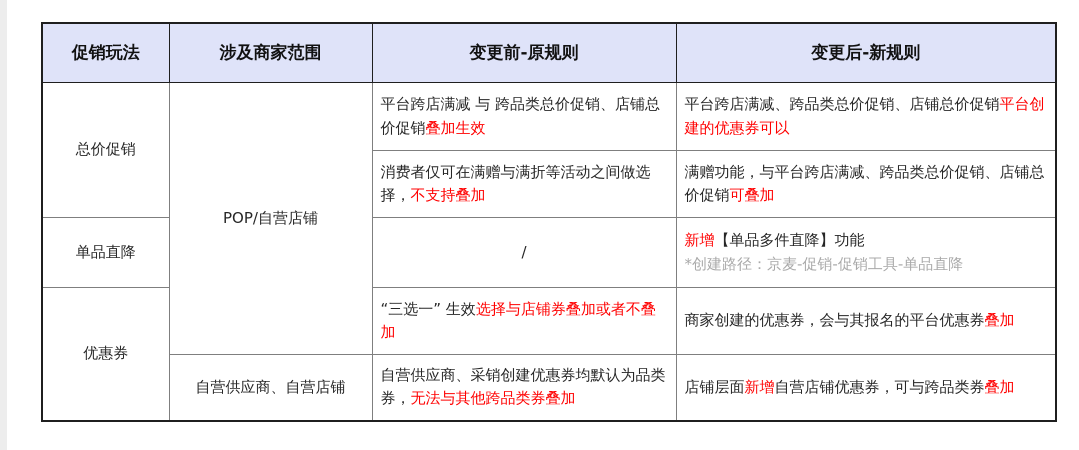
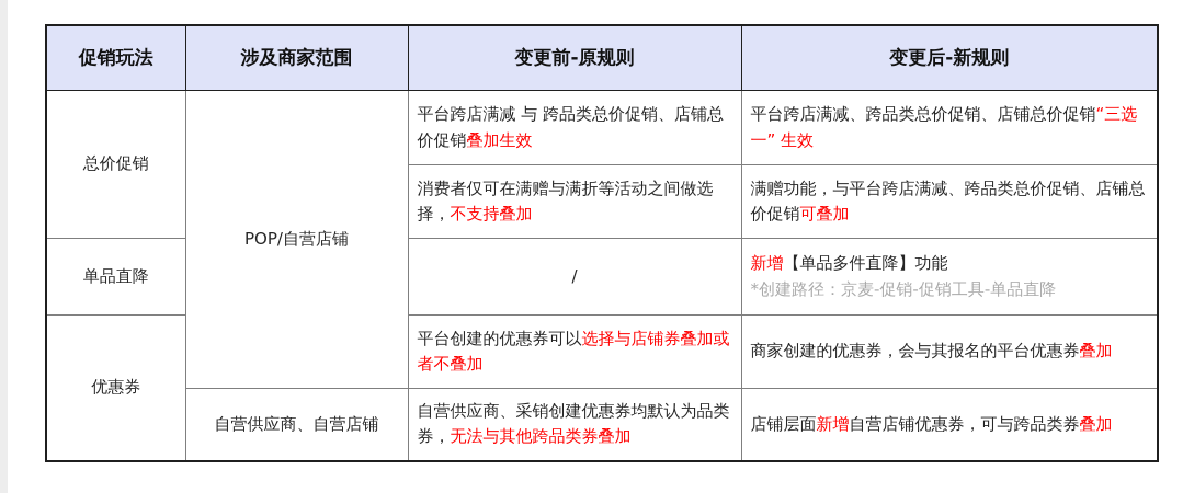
  促销玩法	涉及商家范围	变更前-原规则	变更后-新规则
- 总价促销	POP/自营店铺	平台跨店满减 与 跨品类总价促销、店铺总价促销叠加生效	平台跨店满减、跨品类总价促销、店铺总价促销平台创建的优惠券可以
+ 总价促销	POP/自营店铺	平台跨店满减 与 跨品类总价促销、店铺总价促销叠加生效	平台跨店满减、跨品类总价促销、店铺总价促销“三选一” 生效
  消费者仅可在满赠与满折等活动之间做选择，不支持叠加	满赠功能，与平台跨店满减、跨品类总价促销、店铺总价促销可叠加
  单品直降	/	新增【单品多件直降】功能*创建路径：京麦-促销-促销工具-单品直降
- 优惠券	“三选一” 生效选择与店铺券叠加或者不叠加	商家创建的优惠券，会与其报名的平台优惠券叠加
+ 优惠券	平台创建的优惠券可以选择与店铺券叠加或者不叠加	商家创建的优惠券，会与其报名的平台优惠券叠加
  自营供应商、自营店铺	自营供应商、采销创建优惠券均默认为品类券，无法与其他跨品类券叠加	店铺层面新增自营店铺优惠券，可与跨品类券叠加
